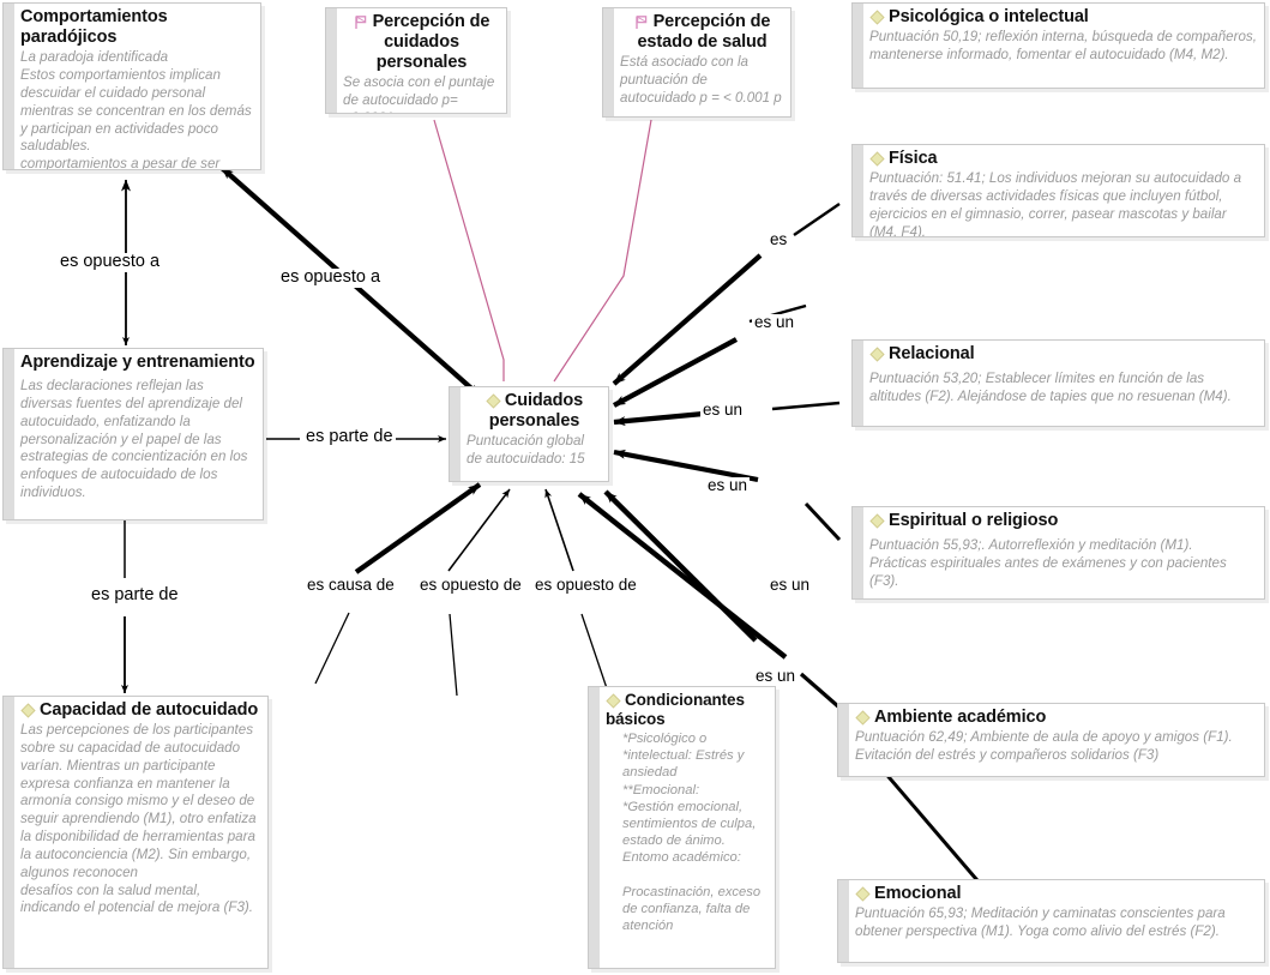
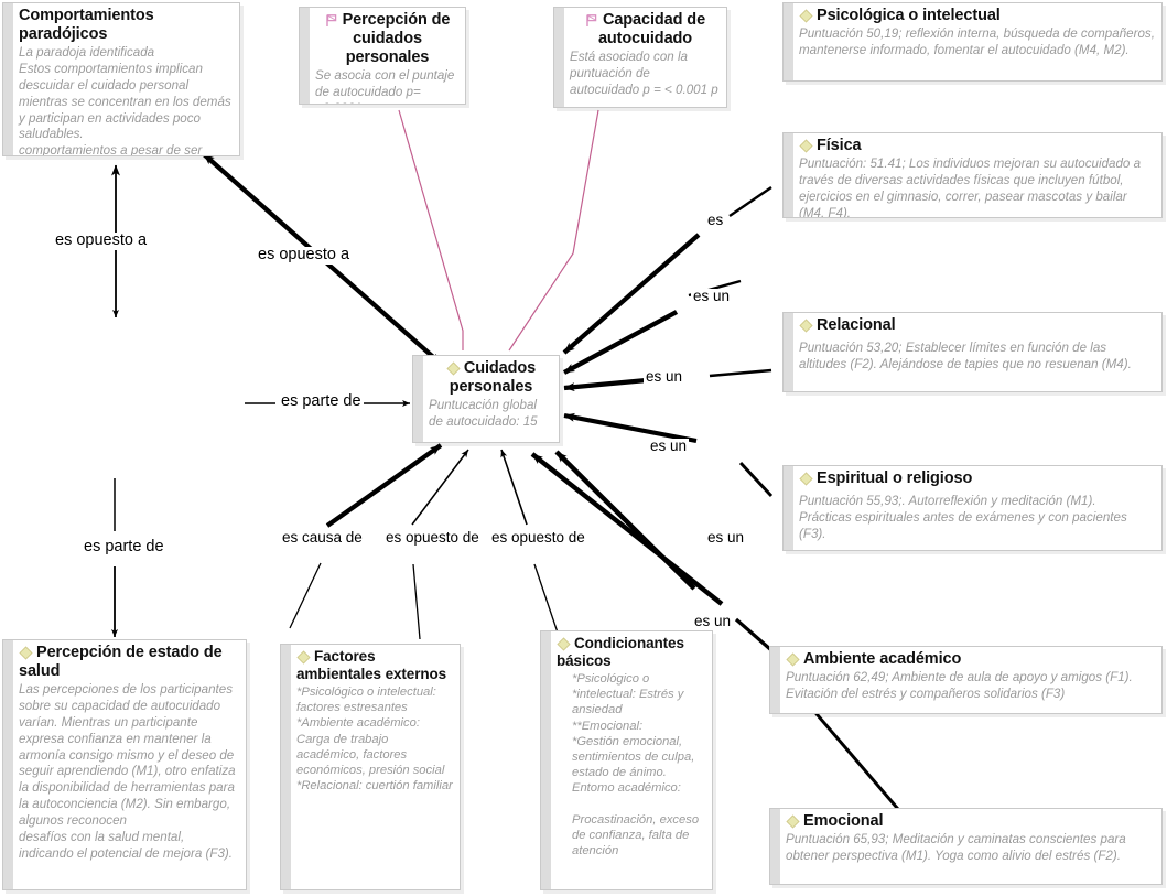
  Comportamientos paradójicos
  La paradoja identificada
  Estos comportamientos implican descuidar el cuidado personal mientras se concentran en los demás y participan en actividades poco saludables.
  Percepción de cuidados personales
  Se asocia con el puntaje de autocuidado p=
- Percepción de estado de salud
+ Capacidad de autocuidado
  Está asociado con la puntuación de autocuidado p = < 0.001 p
  Psicológica o intelectual
  Puntuación 50,19; reflexión interna, búsqueda de compañeros, mantenerse informado, fomentar el autocuidado (M4, M2).
  Física
  Puntuación: 51.41; Los individuos mejoran su autocuidado a través de diversas actividades físicas que incluyen fútbol, ejercicios en el gimnasio, correr, pasear mascotas y bailar (M4, F4).
  Relacional
  Puntuación 53,20; Establecer límites en función de las altitudes (F2). Alejándose de tapies que no resuenan (M4).
  Espiritual o religioso
  Puntuación 55,93;. Autorreflexión y meditación (M1).
  Prácticas espirituales antes de exámenes y con pacientes (F3).
  Ambiente académico
  Puntuación 62,49; Ambiente de aula de apoyo y amigos (F1). Evitación del estrés y compañeros solidarios (F3)
  Emocional
  Puntuación 65,93; Meditación y caminatas conscientes para obtener perspectiva (M1). Yoga como alivio del estrés (F2).
- Aprendizaje y entrenamiento
- Las declaraciones reflejan las diversas fuentes del aprendizaje del autocuidado, enfatizando la personalización y el papel de las estrategias de concientización en los enfoques de autocuidado de los individuos.
- Capacidad de autocuidado
+ Percepción de estado de salud
  Las percepciones de los participantes sobre su capacidad de autocuidado varían. Mientras un participante expresa confianza en mantener la armonía consigo mismo y el deseo de seguir aprendiendo (M1), otro enfatiza la disponibilidad de herramientas para la autoconciencia (M2). Sin embargo, algunos reconocen
  desafíos con la salud mental, indicando el potencial de mejora (F3).
+ Factores ambientales externos
+ *Psicológico o intelectual: factores estresantes
+ *Ambiente académico: Carga de trabajo académico, factores económicos, presión social
+ *Relacional: cuertión familiar
  Condicionantes básicos
  *Psicológico o
  *intelectual: Estrés y ansiedad
  **Emocional:
  *Gestión emocional, sentimientos de culpa, estado de ánimo.
  Entomo académico:
  Procastinación, exceso de confianza, falta de atención
  Cuidados personales
  Puntucación global de autocuidado: 15
  es opuesto a
  es opuesto a
  es parte de
  es parte de
  es causa de
  es opuesto de
  es opuesto de
  es
  es un
  es un
  es un
  es un
  es un
